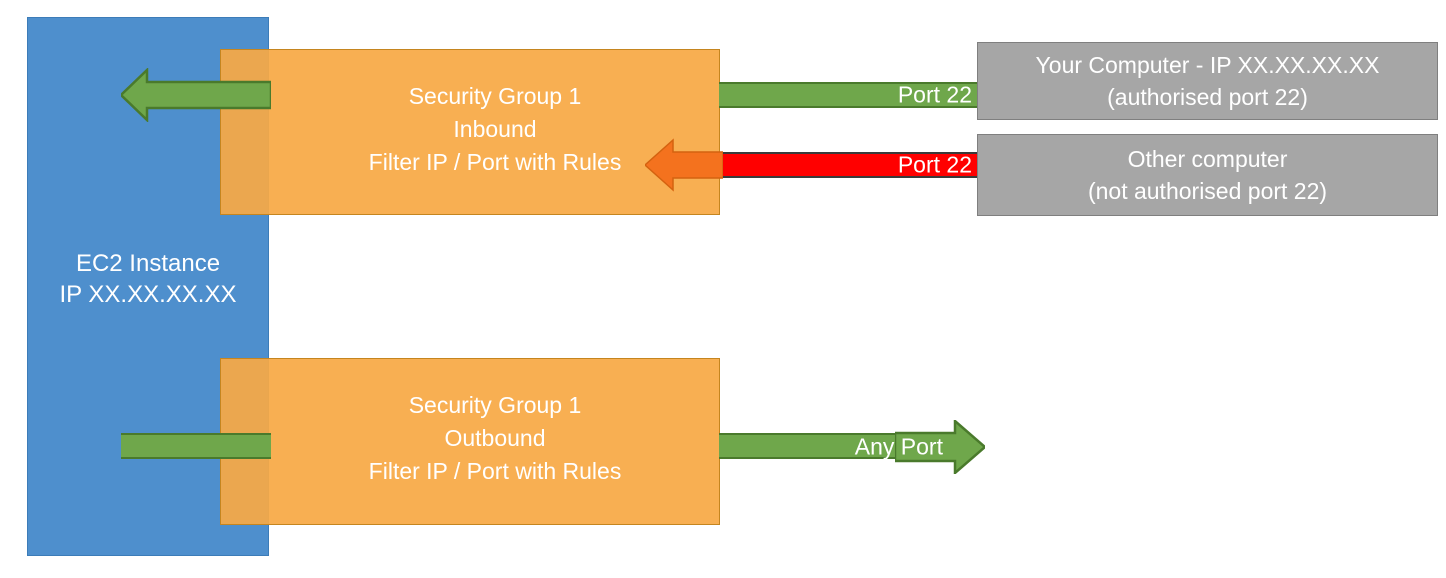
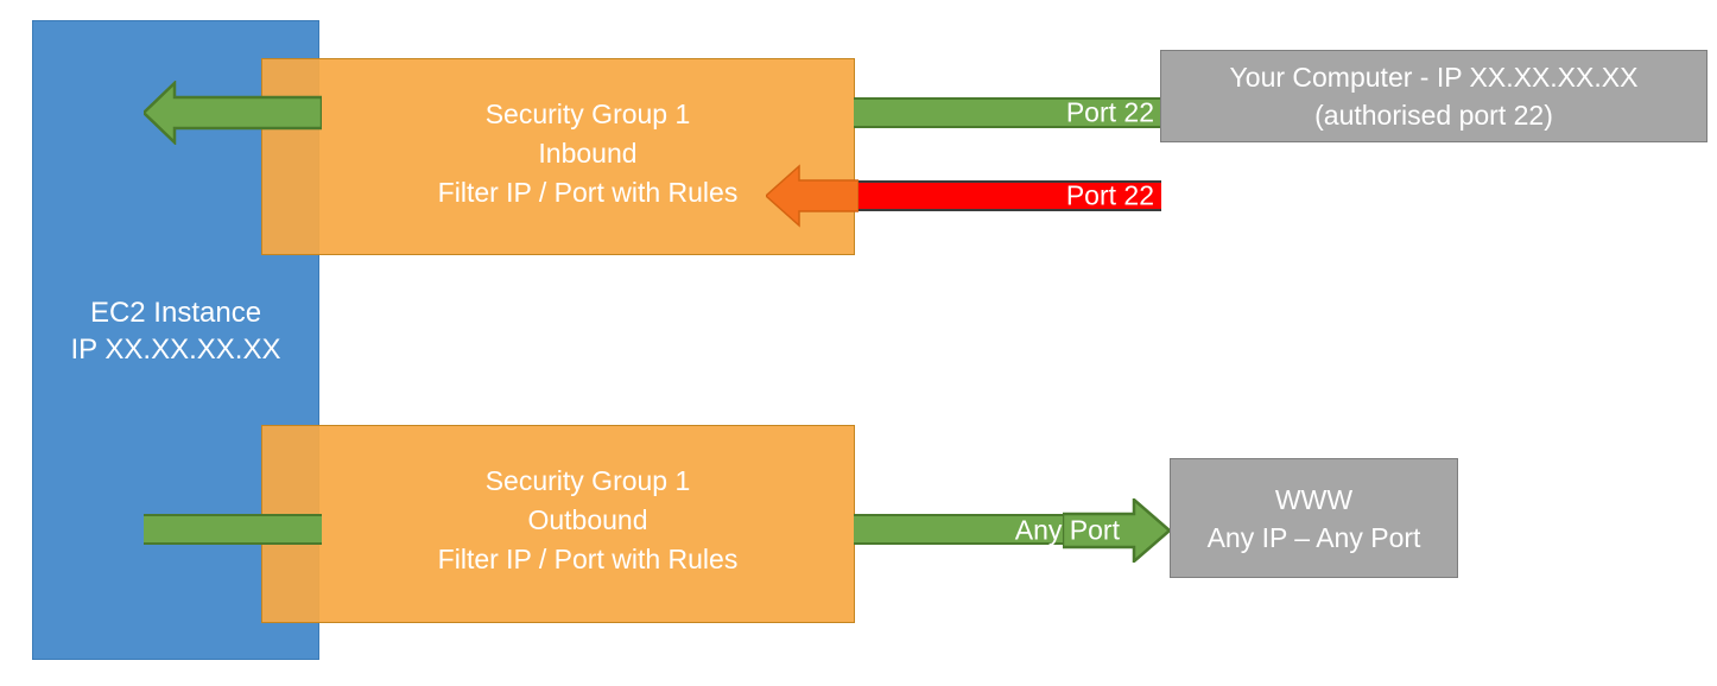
  EC2 Instance
  IP XX.XX.XX.XX
  Security Group 1
  Inbound
  Filter IP / Port with Rules
  Port 22
  Port 22
  Your Computer - IP XX.XX.XX.XX
  (authorised port 22)
- Other computer
- (not authorised port 22)
  Security Group 1
  Outbound
  Filter IP / Port with Rules
  Any Port
+ WWW
+ Any IP – Any Port
